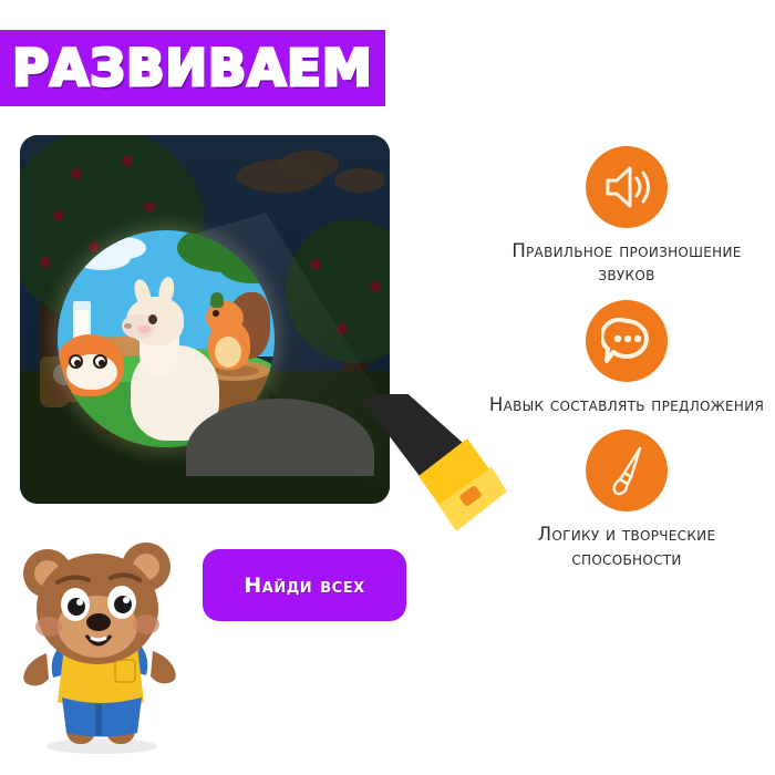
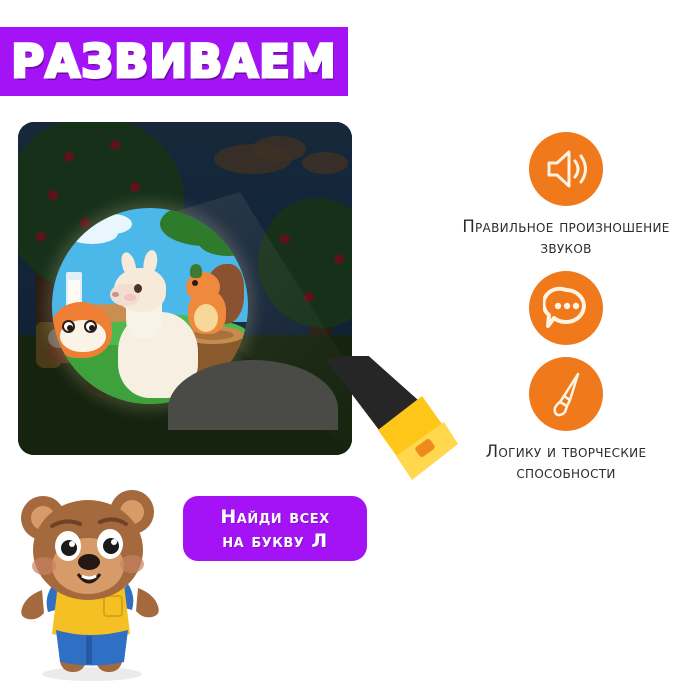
  РАЗВИВАЕМ
  Найди всех
+ на букву Л
  Правильное произношение звуков
- Навык составлять предложения
  Логику и творческие способности
